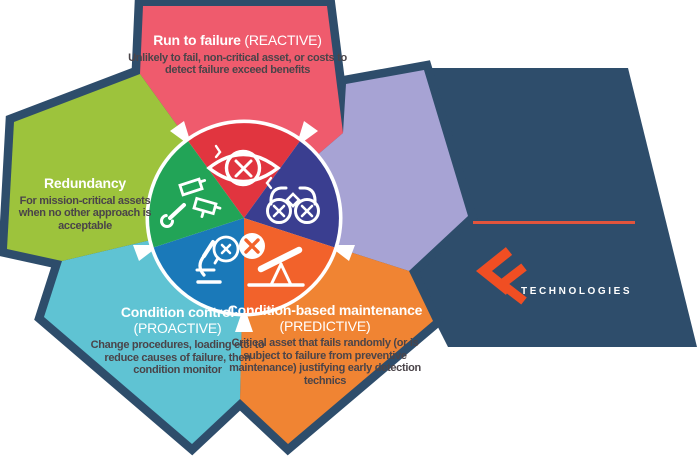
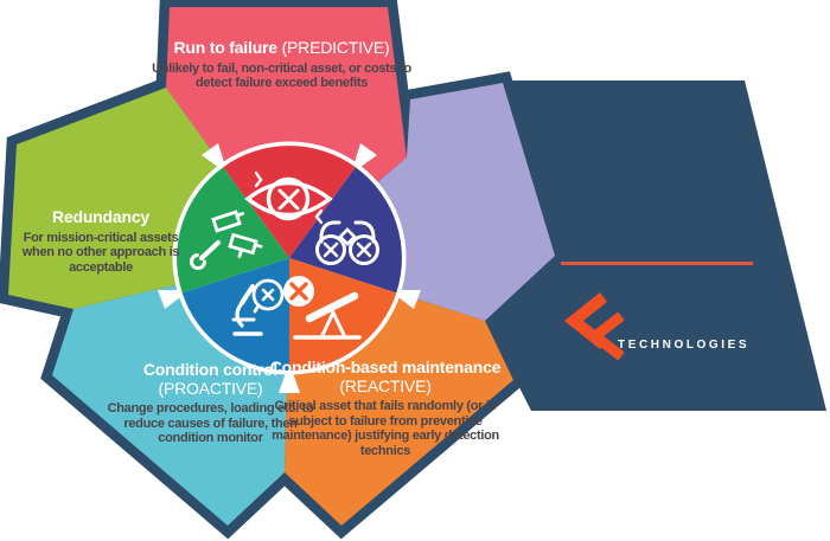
- Run to failure (REACTIVE)
+ Run to failure (PREDICTIVE)
  Unlikely to fail, non-critical asset, or costs to detect failure exceed benefits
- Condition-based maintenance (PREDICTIVE)
+ Condition-based maintenance (REACTIVE)
  Critical asset that fails randomly (or is subject to failure from preventive maintenance) justifying early detection technics
  Condition control (PROACTIVE)
  Change procedures, loading etc. to reduce causes of failure, then condition monitor
  Redundancy
  For mission-critical assets when no other approach is acceptable
  TECHNOLOGIES
